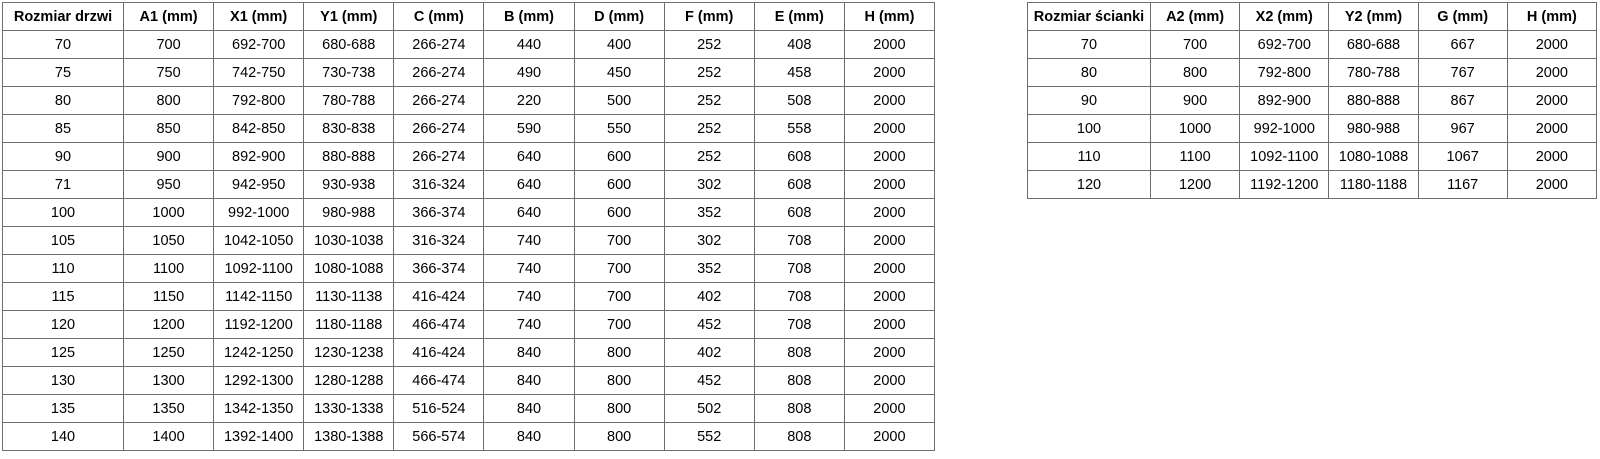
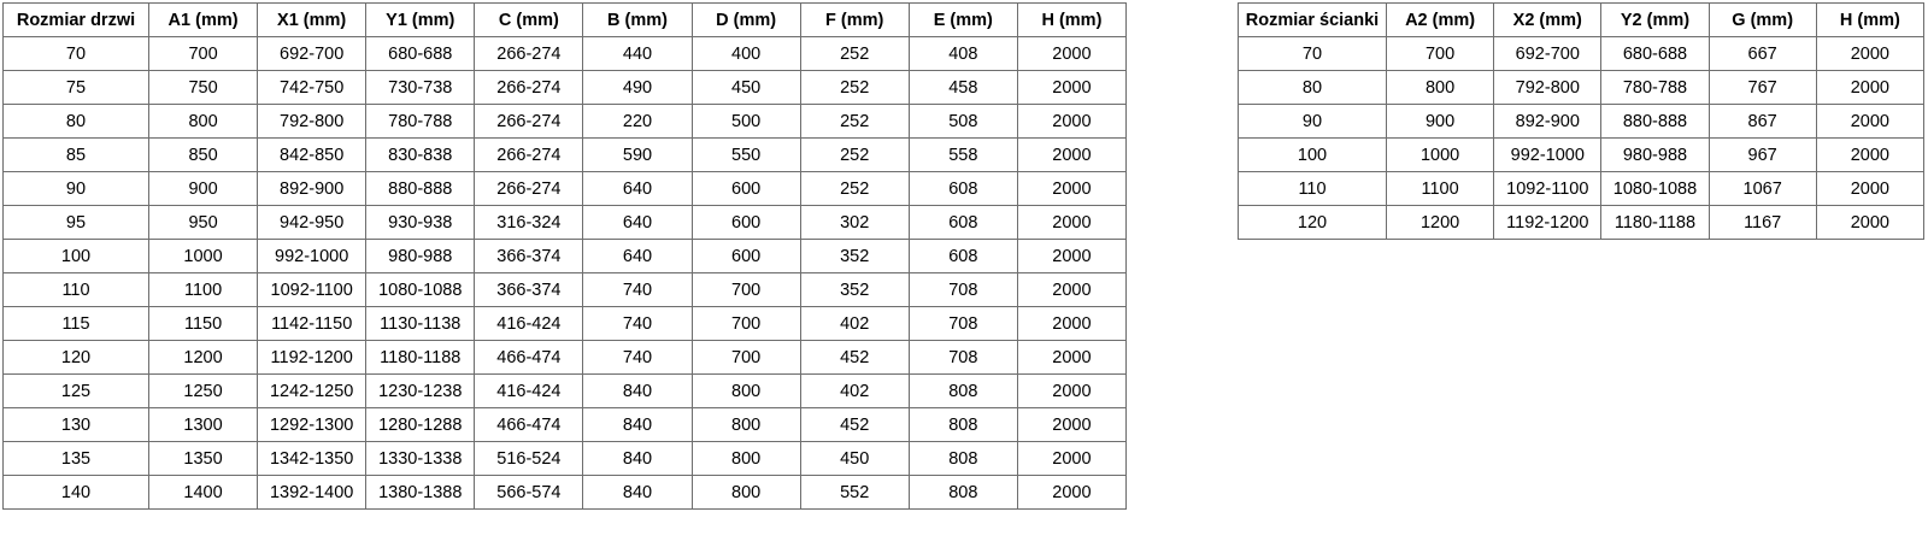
  Rozmiar drzwi	A1 (mm)	X1 (mm)	Y1 (mm)	C (mm)	B (mm)	D (mm)	F (mm)	E (mm)	H (mm)
  70	700	692-700	680-688	266-274	440	400	252	408	2000
  75	750	742-750	730-738	266-274	490	450	252	458	2000
  80	800	792-800	780-788	266-274	220	500	252	508	2000
  85	850	842-850	830-838	266-274	590	550	252	558	2000
  90	900	892-900	880-888	266-274	640	600	252	608	2000
- 71	950	942-950	930-938	316-324	640	600	302	608	2000
+ 95	950	942-950	930-938	316-324	640	600	302	608	2000
  100	1000	992-1000	980-988	366-374	640	600	352	608	2000
- 105	1050	1042-1050	1030-1038	316-324	740	700	302	708	2000
  110	1100	1092-1100	1080-1088	366-374	740	700	352	708	2000
  115	1150	1142-1150	1130-1138	416-424	740	700	402	708	2000
  120	1200	1192-1200	1180-1188	466-474	740	700	452	708	2000
  125	1250	1242-1250	1230-1238	416-424	840	800	402	808	2000
  130	1300	1292-1300	1280-1288	466-474	840	800	452	808	2000
- 135	1350	1342-1350	1330-1338	516-524	840	800	502	808	2000
+ 135	1350	1342-1350	1330-1338	516-524	840	800	450	808	2000
  140	1400	1392-1400	1380-1388	566-574	840	800	552	808	2000
  Rozmiar ścianki	A2 (mm)	X2 (mm)	Y2 (mm)	G (mm)	H (mm)
  70	700	692-700	680-688	667	2000
  80	800	792-800	780-788	767	2000
  90	900	892-900	880-888	867	2000
  100	1000	992-1000	980-988	967	2000
  110	1100	1092-1100	1080-1088	1067	2000
  120	1200	1192-1200	1180-1188	1167	2000
